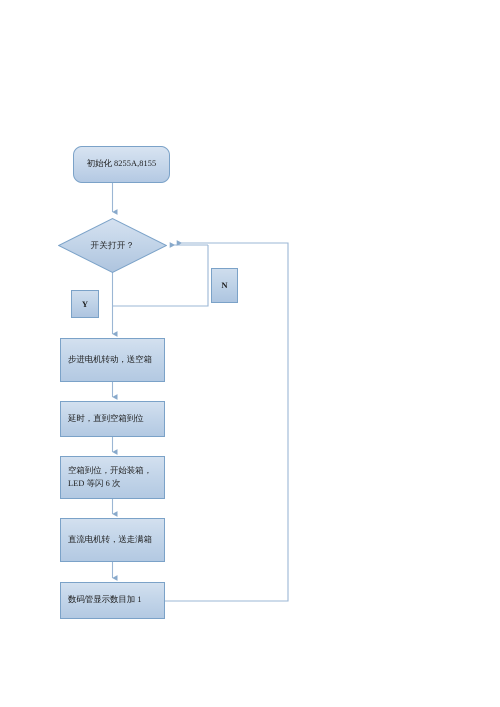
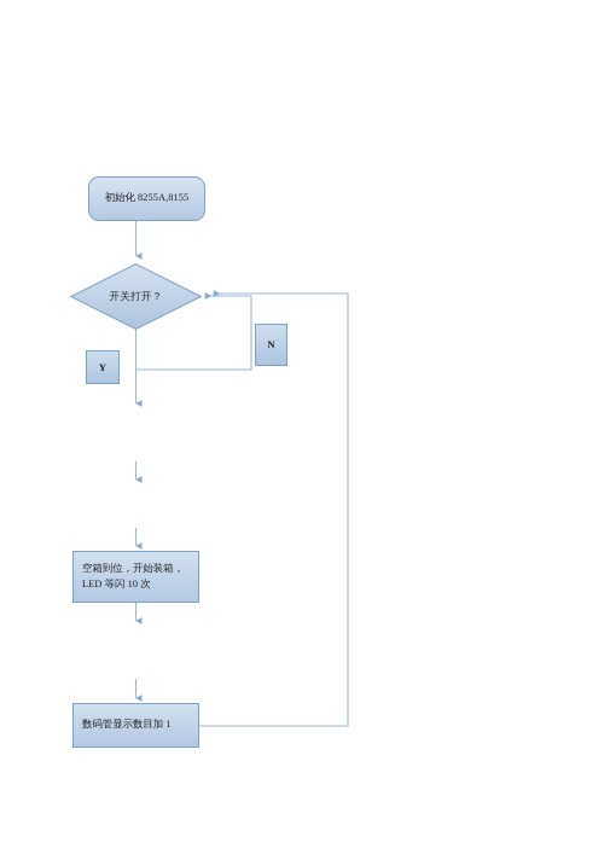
  初始化 8255A,8155
  开关打开？
  N
  Y
- 步进电机转动，送空箱
- 延时，直到空箱到位
- 空箱到位，开始装箱，LED 等闪 6 次
+ 空箱到位，开始装箱，LED 等闪 10 次
- 直流电机转，送走满箱
  数码管显示数目加 1
